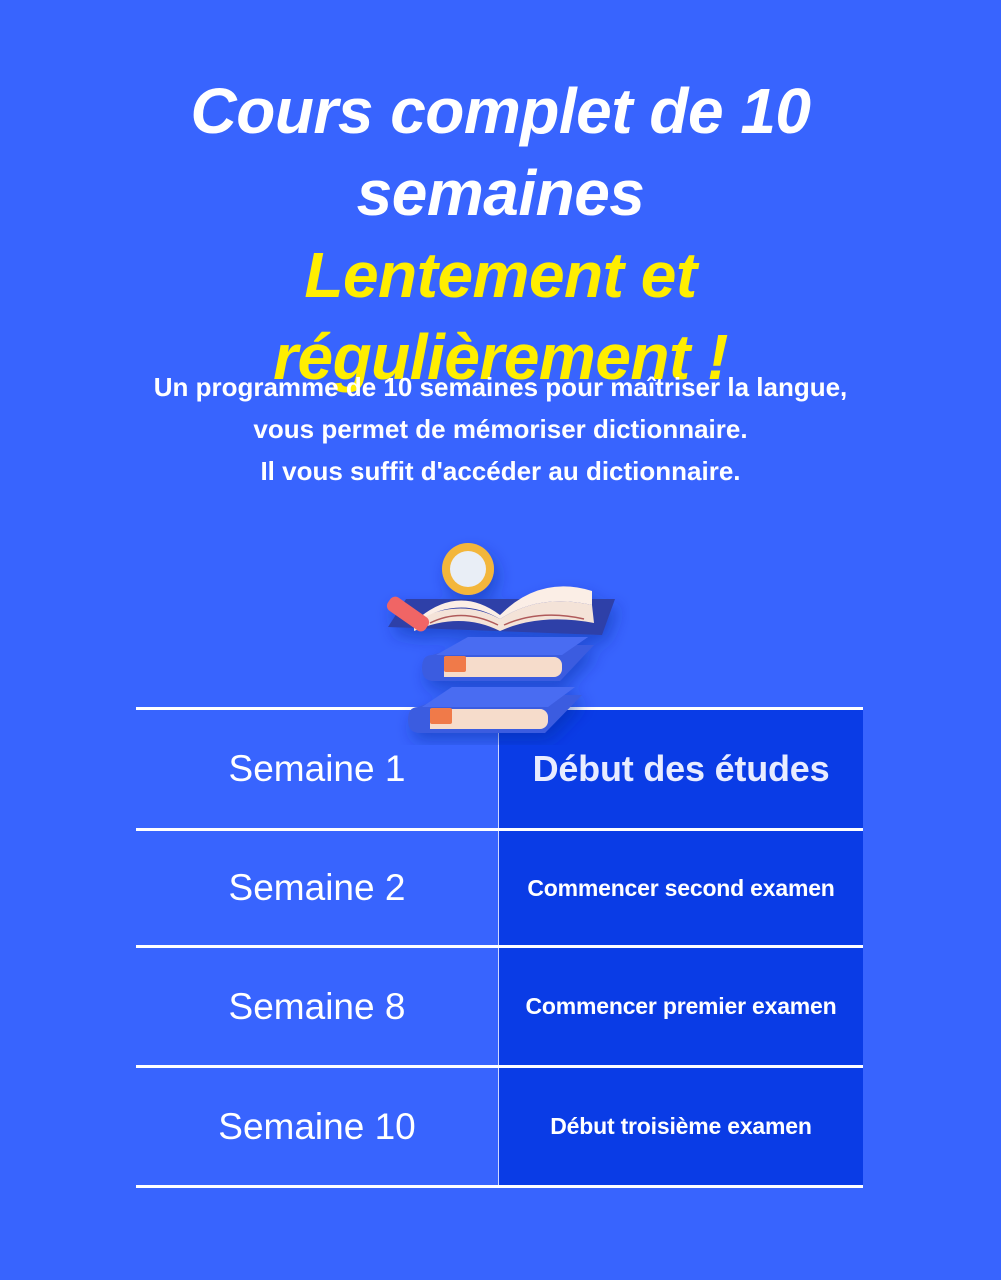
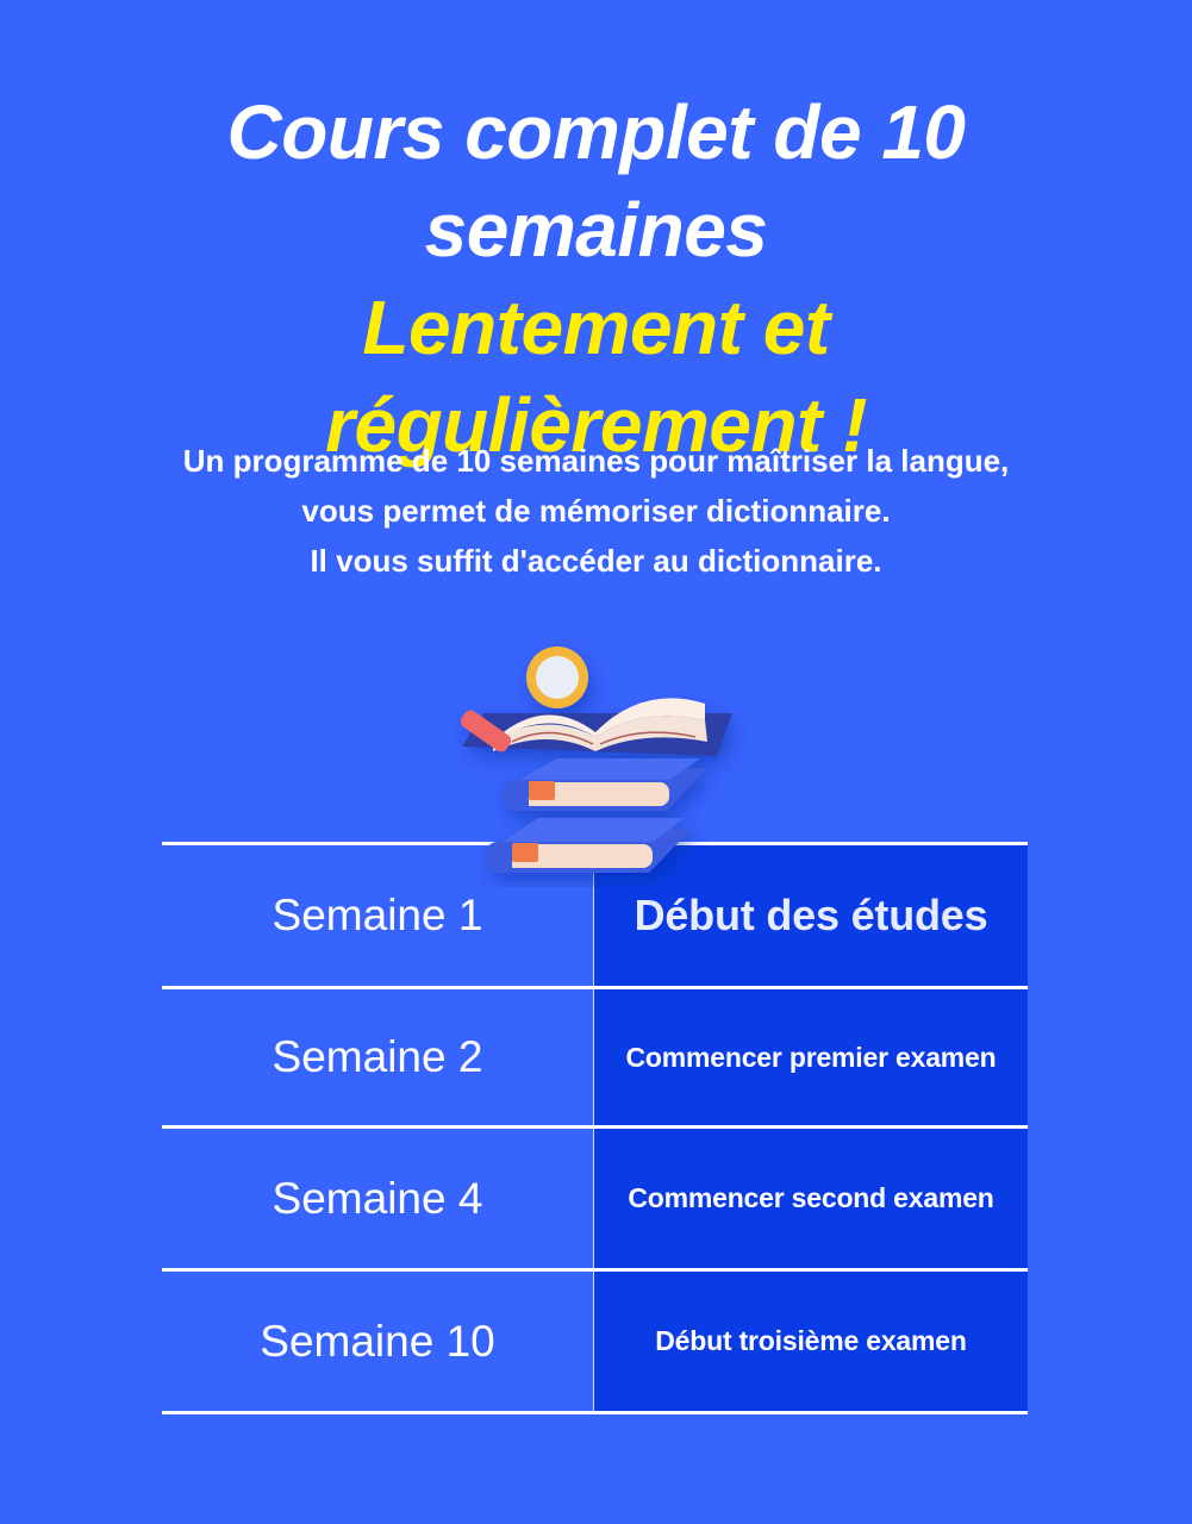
  Cours complet de 10
  semaines
  Lentement et
  régulièrement !
  Un programme de 10 semaines pour maîtriser la langue,
  vous permet de mémoriser dictionnaire.
  Il vous suffit d'accéder au dictionnaire.
  Semaine 1
  Début des études
  Semaine 2
- Commencer second examen
+ Commencer premier examen
- Semaine 8
+ Semaine 4
- Commencer premier examen
+ Commencer second examen
  Semaine 10
  Début troisième examen
